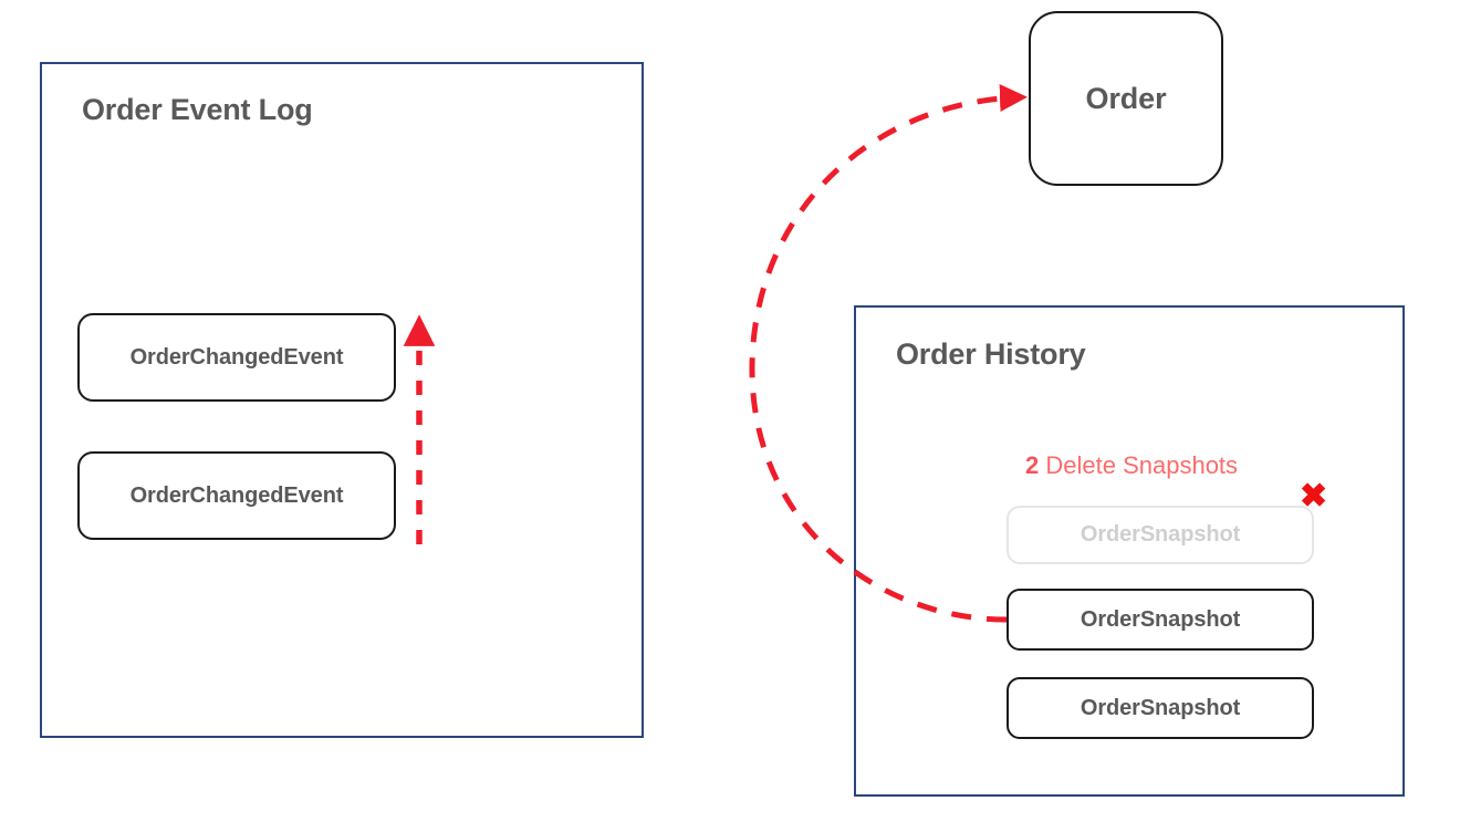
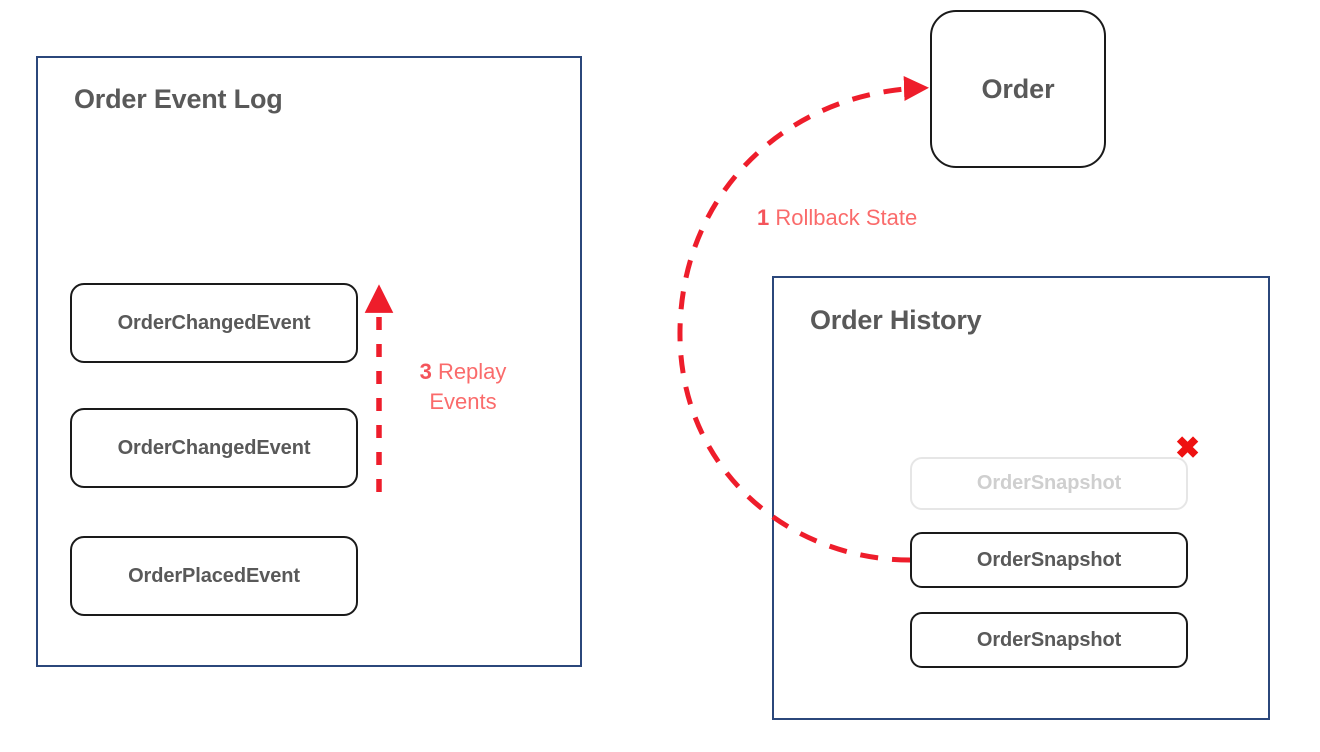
  Order Event Log
  OrderChangedEvent
  OrderChangedEvent
+ OrderPlacedEvent
+ 3 Replay
+ Events
  Order
+ 1 Rollback State
  Order History
- 2 Delete Snapshots
  OrderSnapshot
  OrderSnapshot
  OrderSnapshot
  ✖
